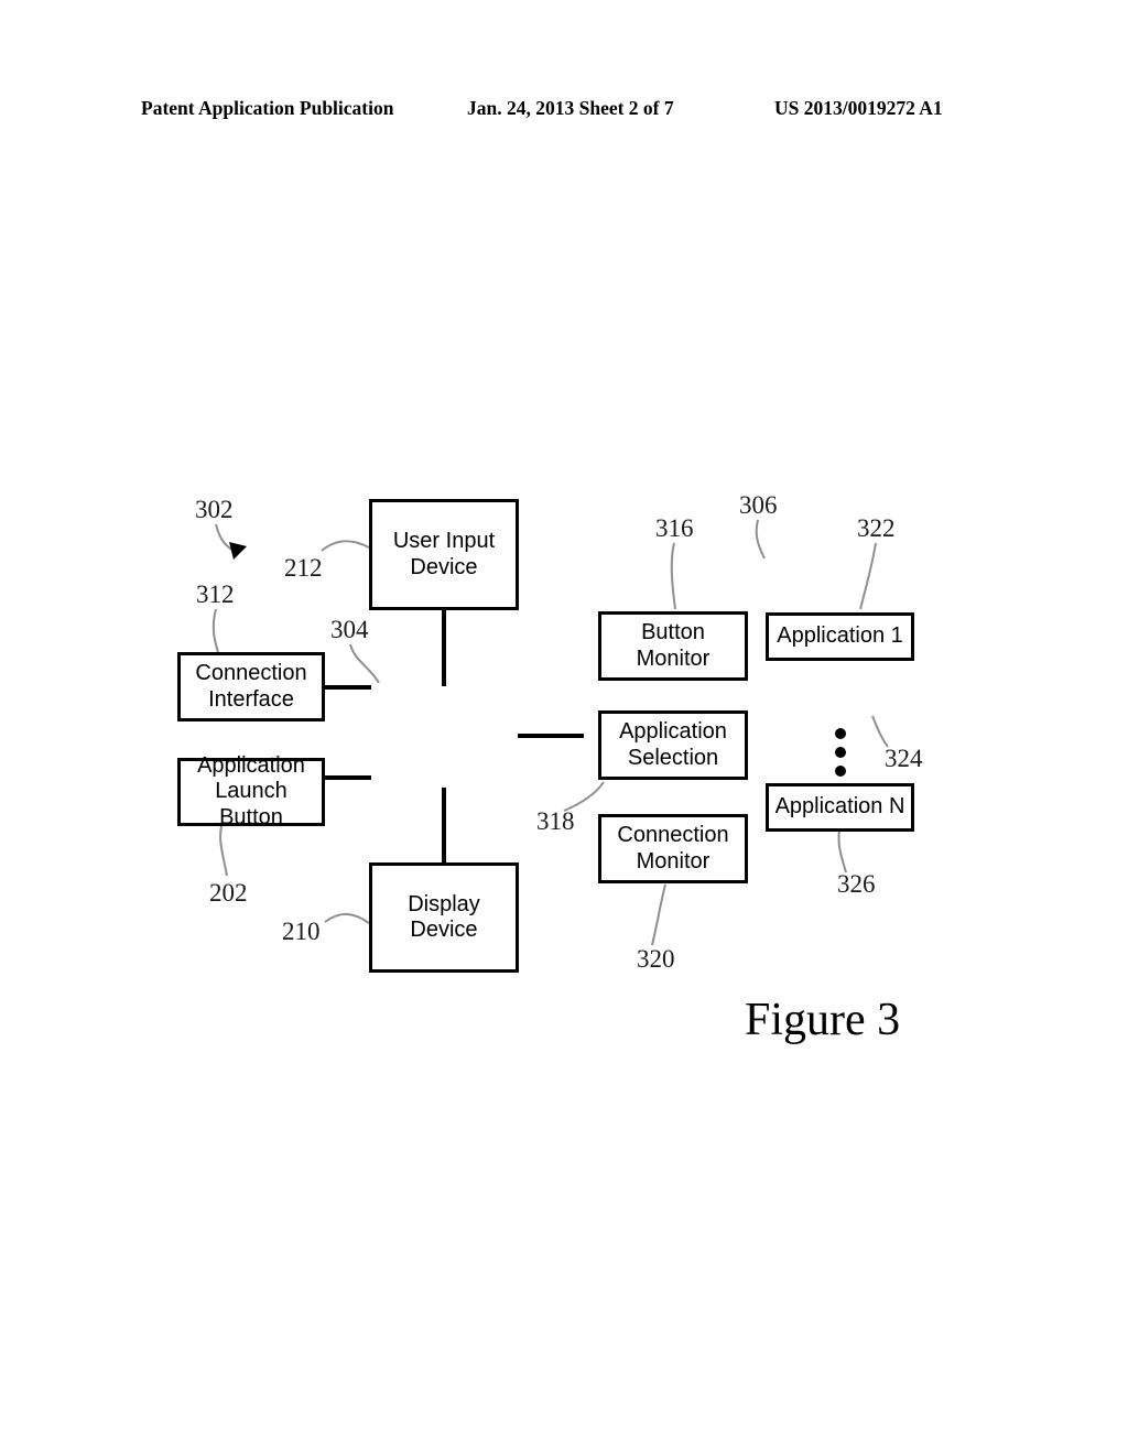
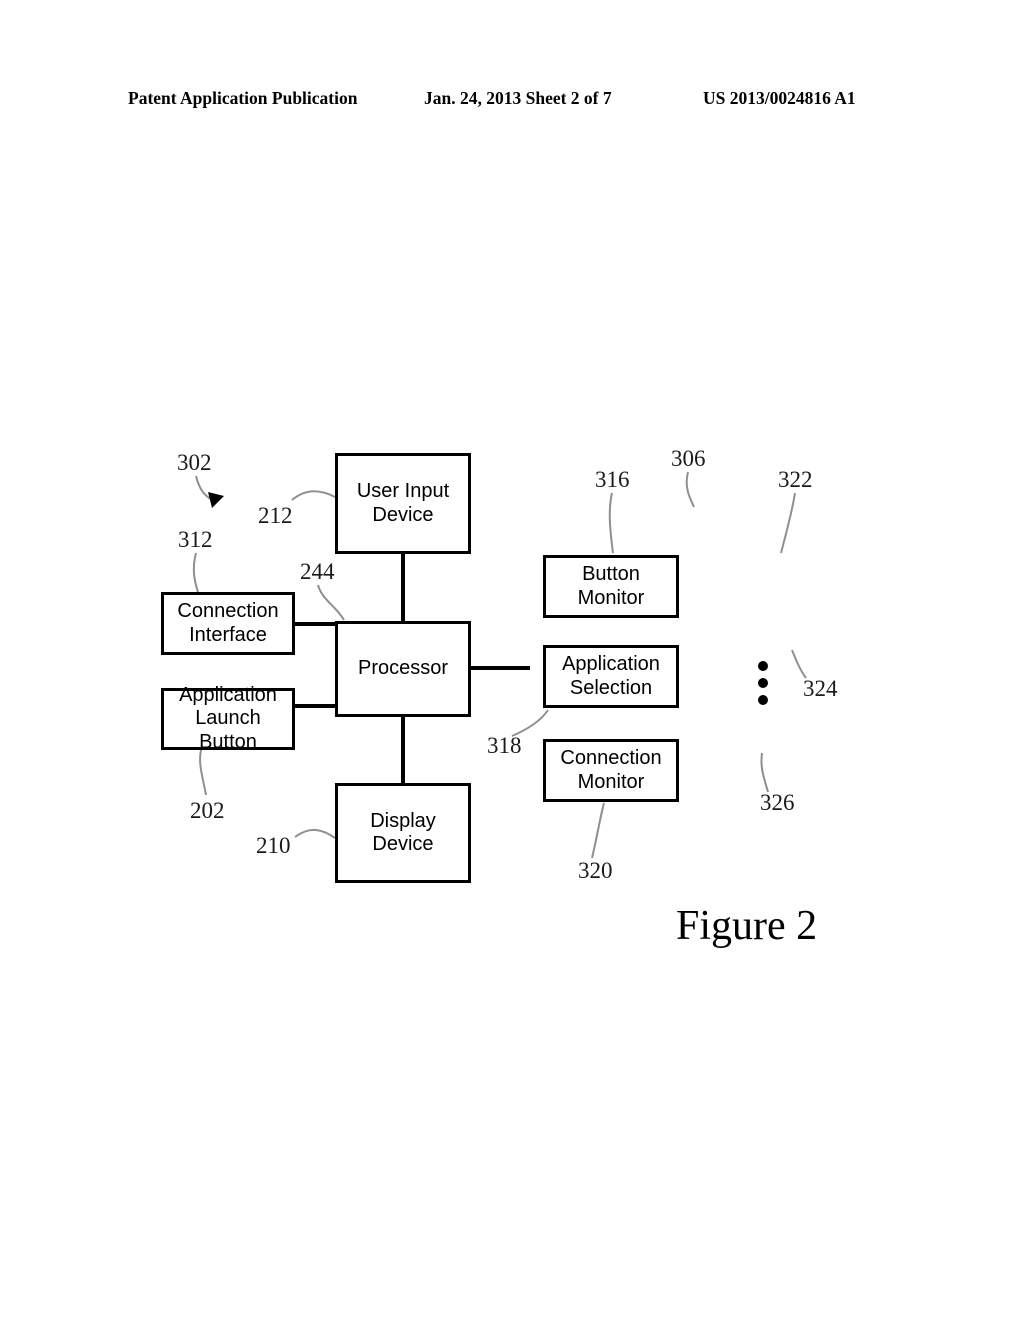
  Patent Application Publication
  Jan. 24, 2013 Sheet 2 of 7
- US 2013/0019272 A1
+ US 2013/0024816 A1
  User Input
  Device
  Connection
  Interface
  Application
  Launch Button
+ Processor
  Display
  Device
  Button
  Monitor
  Application
  Selection
  Connection
  Monitor
- Application 1
- Application N
  302
  212
  312
- 304
+ 244
  202
  210
  306
  316
  322
  318
  320
  324
  326
- Figure 3
+ Figure 2
